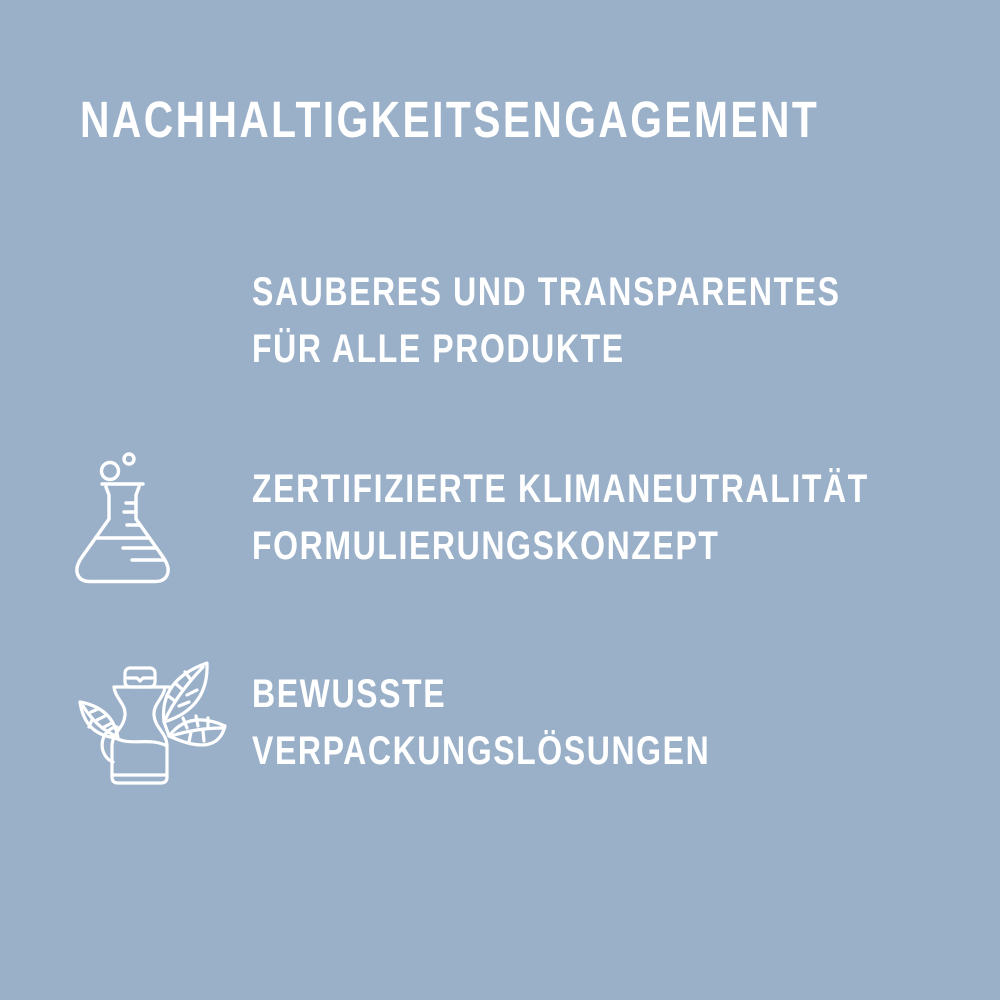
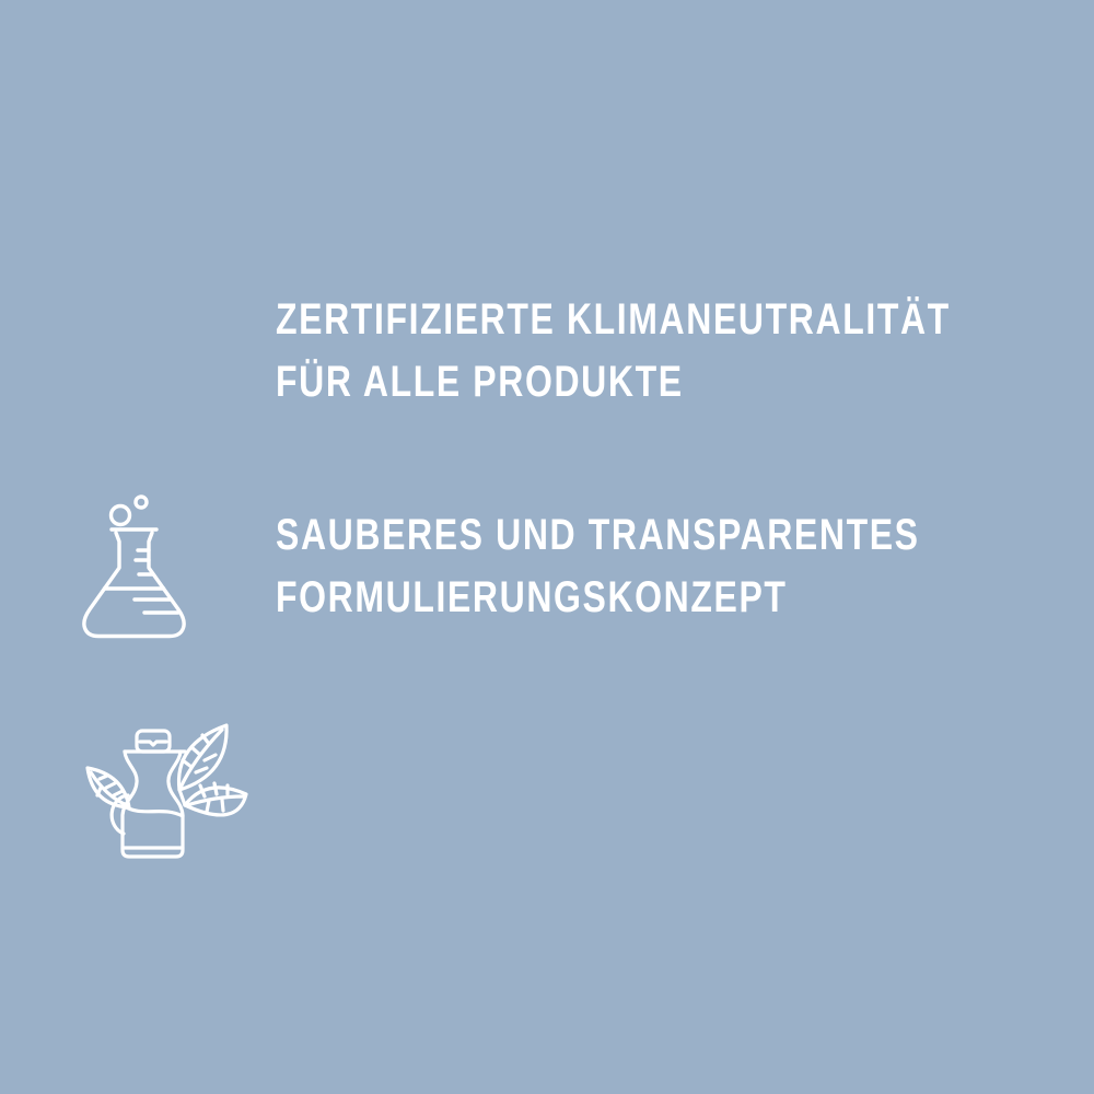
- NACHHALTIGKEITSENGAGEMENT
- SAUBERES UND TRANSPARENTES
+ ZERTIFIZIERTE KLIMANEUTRALITÄT
  FÜR ALLE PRODUKTE
- ZERTIFIZIERTE KLIMANEUTRALITÄT
+ SAUBERES UND TRANSPARENTES
  FORMULIERUNGSKONZEPT
- BEWUSSTE
- VERPACKUNGSLÖSUNGEN
